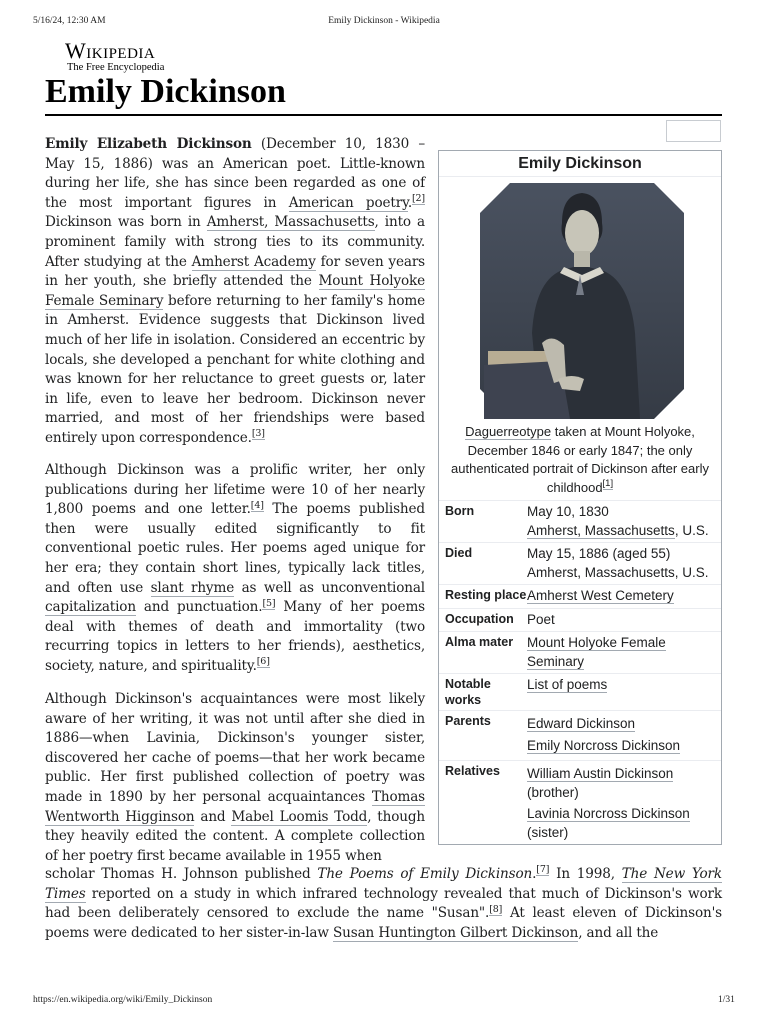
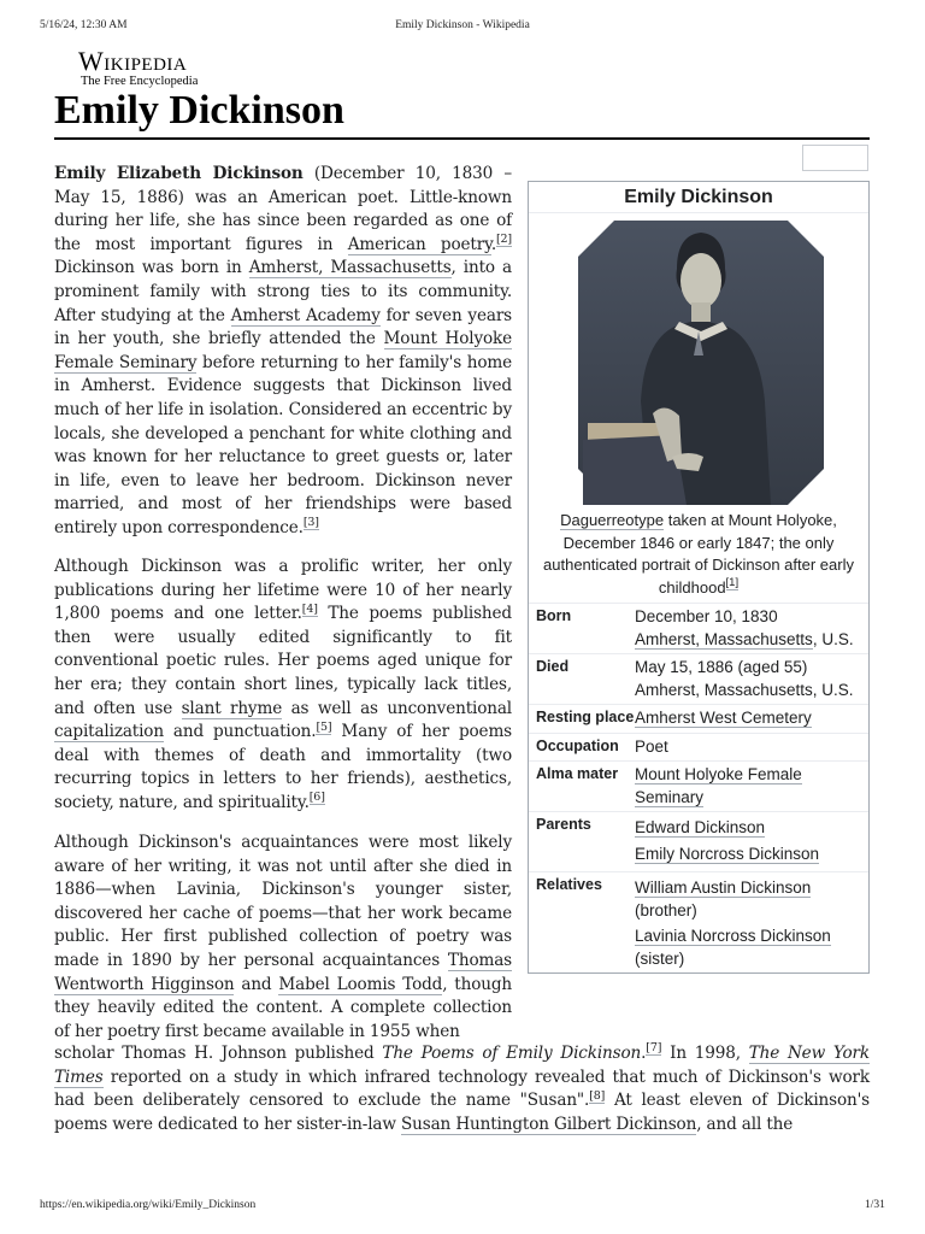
  5/16/24, 12:30 AM
  Emily Dickinson - Wikipedia
  Wikipedia
  The Free Encyclopedia
  Emily Dickinson
  Emily Elizabeth Dickinson (December 10, 1830 – May 15, 1886) was an American poet. Little-known during her life, she has since been regarded as one of the most important figures in American poetry.[2] Dickinson was born in Amherst, Massachusetts, into a prominent family with strong ties to its community. After studying at the Amherst Academy for seven years in her youth, she briefly attended the Mount Holyoke Female Seminary before returning to her family's home in Amherst. Evidence suggests that Dickinson lived much of her life in isolation. Considered an eccentric by locals, she developed a penchant for white clothing and was known for her reluctance to greet guests or, later in life, even to leave her bedroom. Dickinson never married, and most of her friendships were based entirely upon correspondence.[3]
  Although Dickinson was a prolific writer, her only publications during her lifetime were 10 of her nearly 1,800 poems and one letter.[4] The poems published then were usually edited significantly to fit conventional poetic rules. Her poems aged unique for her era; they contain short lines, typically lack titles, and often use slant rhyme as well as unconventional capitalization and punctuation.[5] Many of her poems deal with themes of death and immortality (two recurring topics in letters to her friends), aesthetics, society, nature, and spirituality.[6]
  Although Dickinson's acquaintances were most likely aware of her writing, it was not until after she died in 1886—when Lavinia, Dickinson's younger sister, discovered her cache of poems—that her work became public. Her first published collection of poetry was made in 1890 by her personal acquaintances Thomas Wentworth Higginson and Mabel Loomis Todd, though they heavily edited the content. A complete collection of her poetry first became available in 1955 when
  scholar Thomas H. Johnson published The Poems of Emily Dickinson.[7] In 1998, The New York Times reported on a study in which infrared technology revealed that much of Dickinson's work had been deliberately censored to exclude the name "Susan".[8] At least eleven of Dickinson's poems were dedicated to her sister-in-law Susan Huntington Gilbert Dickinson, and all the
  Emily Dickinson
  Daguerreotype taken at Mount Holyoke, December 1846 or early 1847; the only authenticated portrait of Dickinson after early childhood[1]
  Born
- May 10, 1830
+ December 10, 1830
  Amherst, Massachusetts, U.S.
  Died
  May 15, 1886 (aged 55)
  Amherst, Massachusetts, U.S.
  Resting place
  Amherst West Cemetery
  Occupation
  Poet
  Alma mater
  Mount Holyoke Female Seminary
- Notable works
- List of poems
  Parents
  Edward Dickinson
  Emily Norcross Dickinson
  Relatives
  William Austin Dickinson
  (brother)
  Lavinia Norcross Dickinson
  (sister)
  https://en.wikipedia.org/wiki/Emily_Dickinson
  1/31
